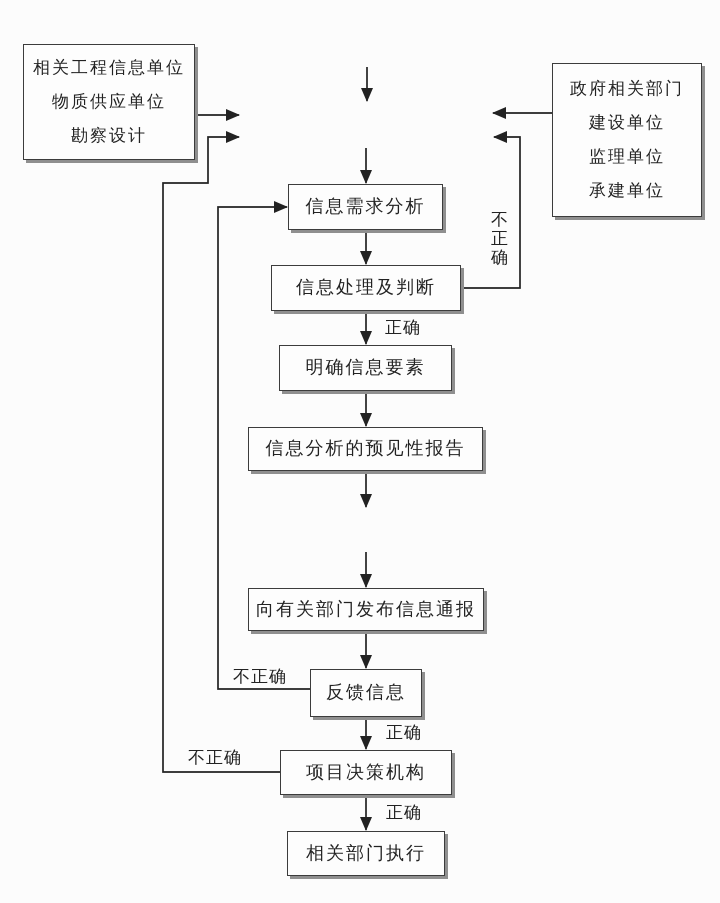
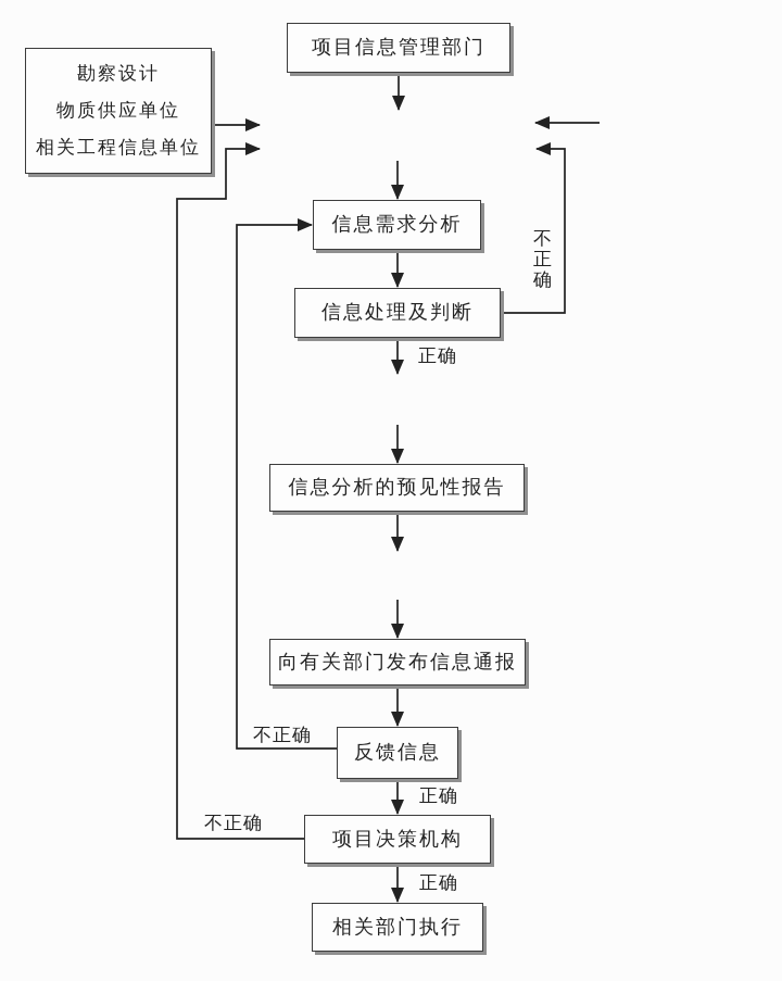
+ 项目信息管理部门
- 相关工程信息单位
+ 勘察设计
  物质供应单位
- 勘察设计
+ 相关工程信息单位
- 政府相关部门
- 建设单位
- 监理单位
- 承建单位
  信息需求分析
  信息处理及判断
- 明确信息要素
  信息分析的预见性报告
  向有关部门发布信息通报
  反馈信息
  项目决策机构
  相关部门执行
  正确
  正确
  正确
  不正确
  不正确
  不正确
